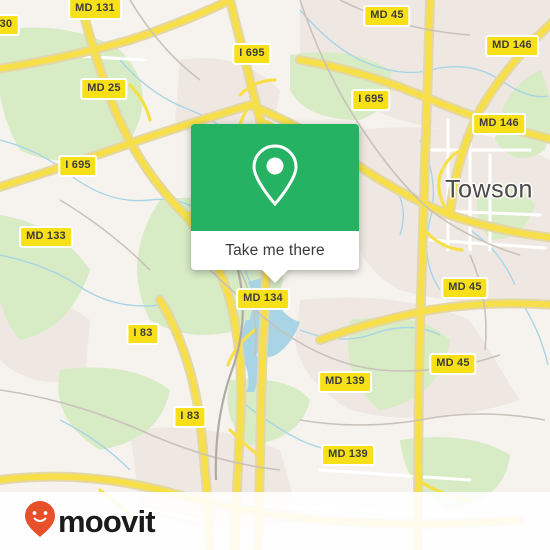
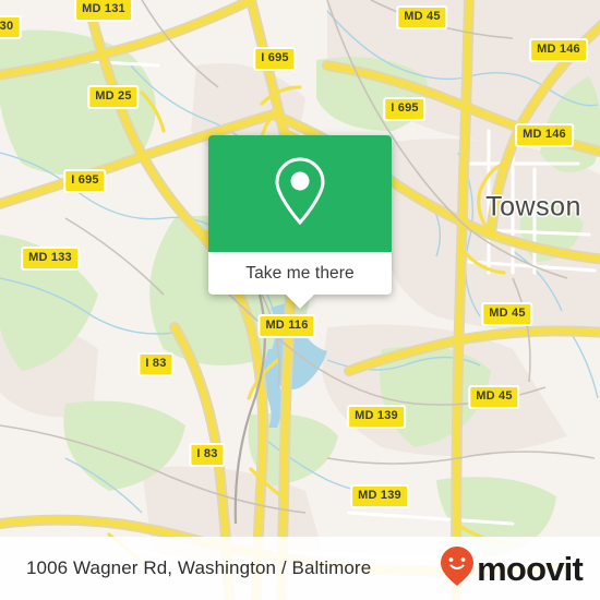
  Towson
  MD 131
  30
  MD 45
  MD 146
  I 695
  I 695
  MD 25
  MD 146
  I 695
  MD 133
- MD 134
+ MD 116
  MD 45
  I 83
  MD 139
  MD 45
  I 83
  MD 139
  Take me there
+ 1006 Wagner Rd, Washington / Baltimore
  moovit
